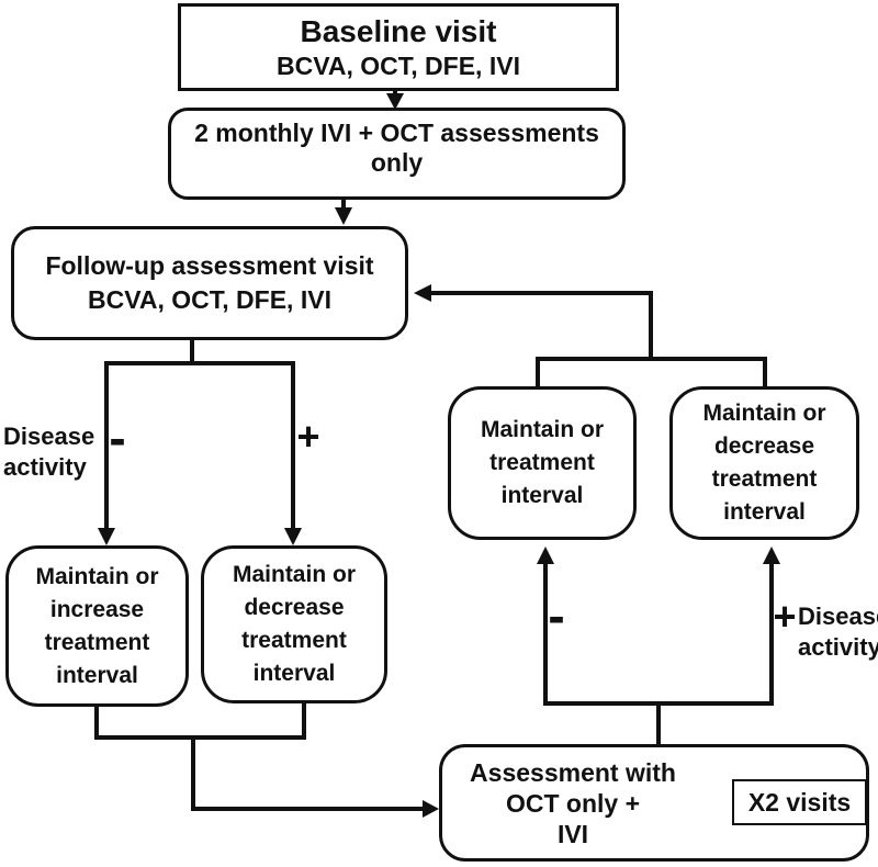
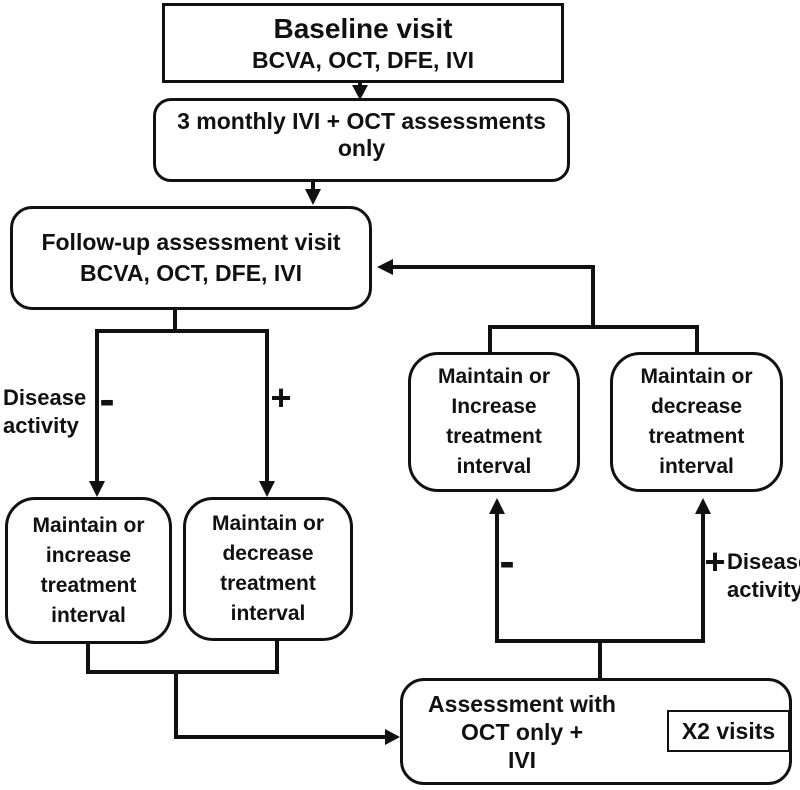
  Baseline visit
  BCVA, OCT, DFE, IVI
- 2 monthly IVI + OCT assessments only
+ 3 monthly IVI + OCT assessments only
  Follow-up assessment visit
  BCVA, OCT, DFE, IVI
  Maintain or
  increase
  treatment
  interval
  Maintain or
  decrease
  treatment
  interval
  Maintain or
+ Increase
  treatment
  interval
  Maintain or
  decrease
  treatment
  interval
  Assessment with
  OCT only +
  IVI
  X2 visits
  Disease
  activity
  -
  +
  -
  +
  Diseas
  activity
